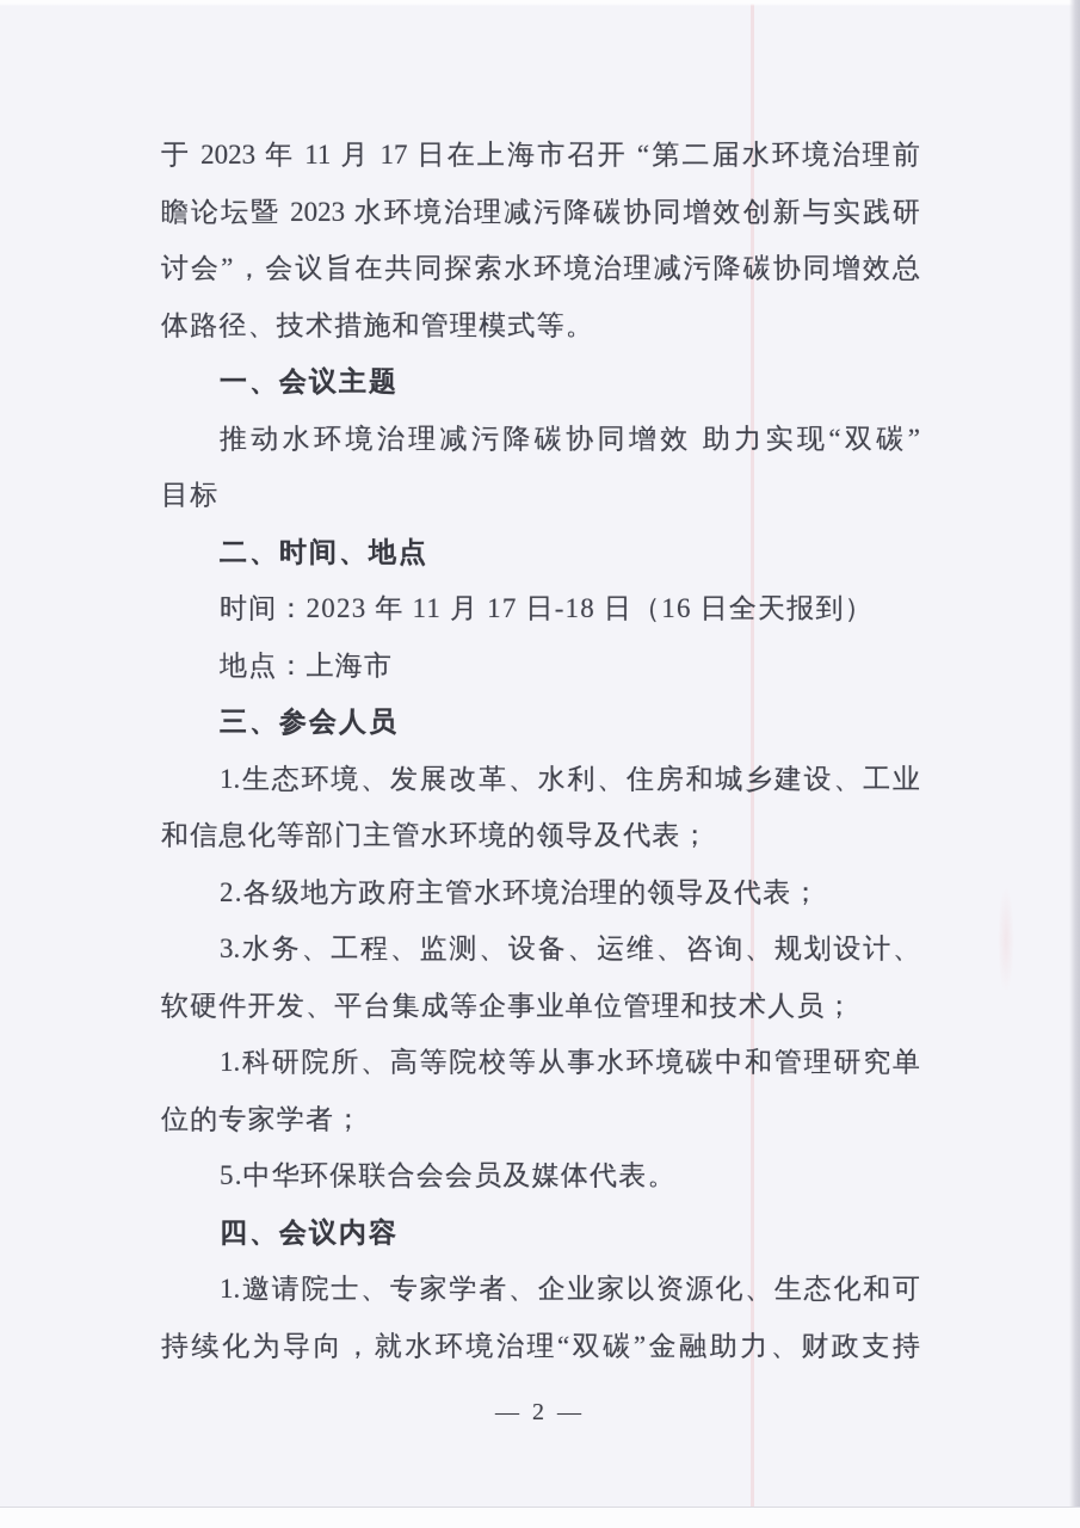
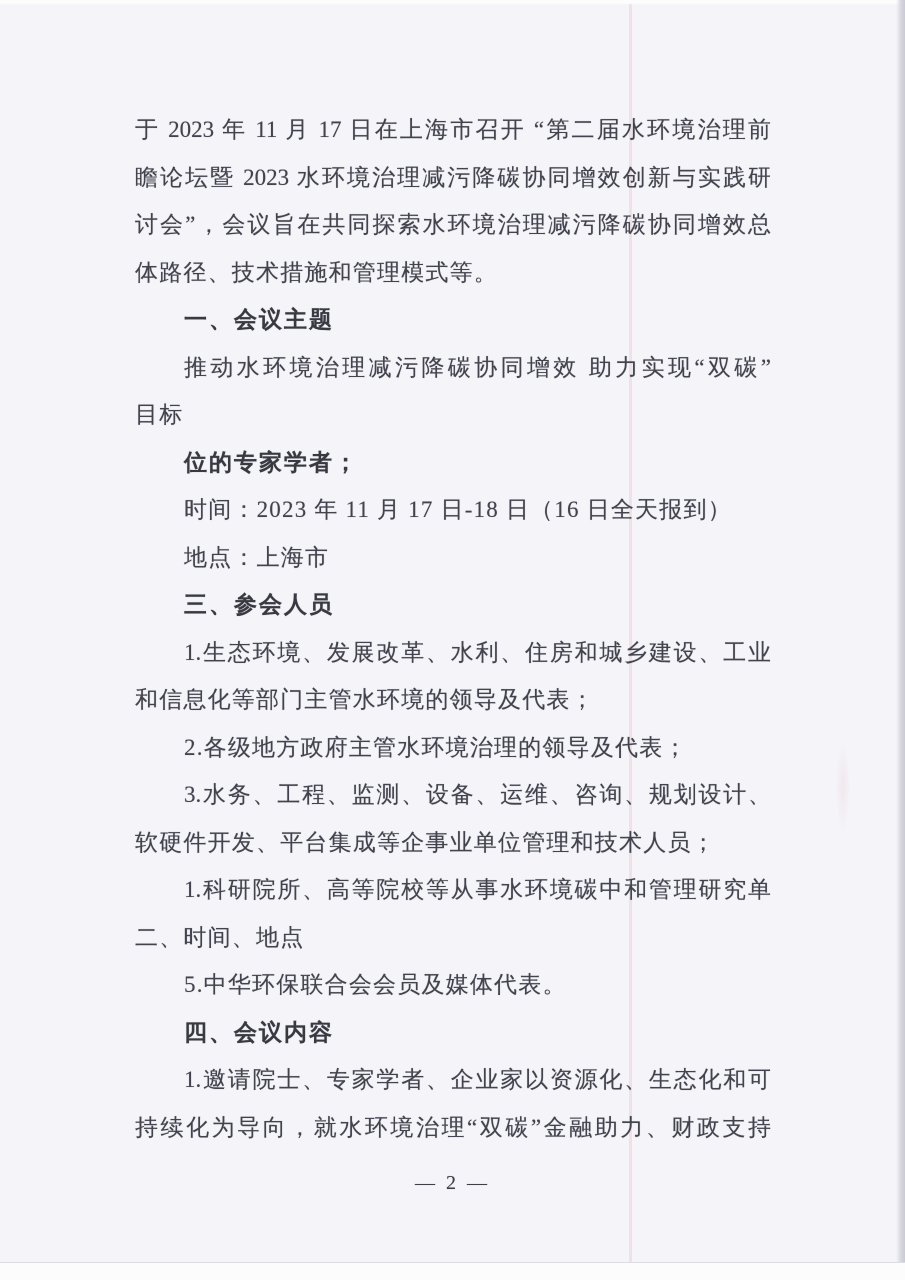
  于 2023 年 11 月 17 日在上海市召开 “第二届水环境治理前
  瞻论坛暨 2023 水环境治理减污降碳协同增效创新与实践研
  讨会”，会议旨在共同探索水环境治理减污降碳协同增效总
  体路径、技术措施和管理模式等。
  一、会议主题
  推动水环境治理减污降碳协同增效 助力实现“双碳”
  目标
- 二、时间、地点
+ 位的专家学者；
  时间：2023 年 11 月 17 日-18 日（16 日全天报到）
  地点：上海市
  三、参会人员
  1.生态环境、发展改革、水利、住房和城乡建设、工业
  和信息化等部门主管水环境的领导及代表；
  2.各级地方政府主管水环境治理的领导及代表；
  3.水务、工程、监测、设备、运维、咨询、规划设计、
  软硬件开发、平台集成等企事业单位管理和技术人员；
  1.科研院所、高等院校等从事水环境碳中和管理研究单
- 位的专家学者；
+ 二、时间、地点
  5.中华环保联合会会员及媒体代表。
  四、会议内容
  1.邀请院士、专家学者、企业家以资源化、生态化和可
  持续化为导向，就水环境治理“双碳”金融助力、财政支持
  — 2 —
